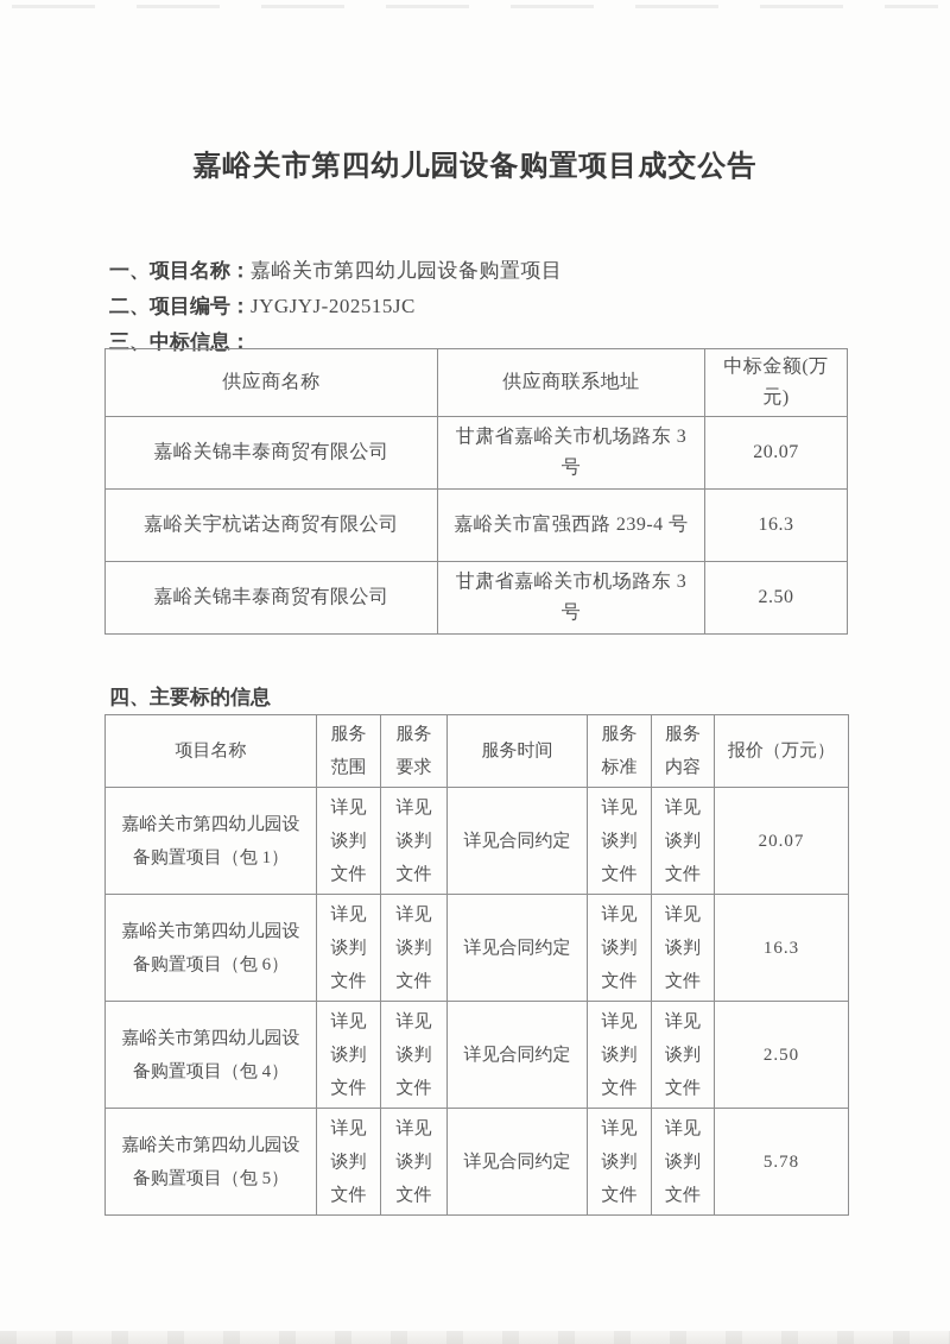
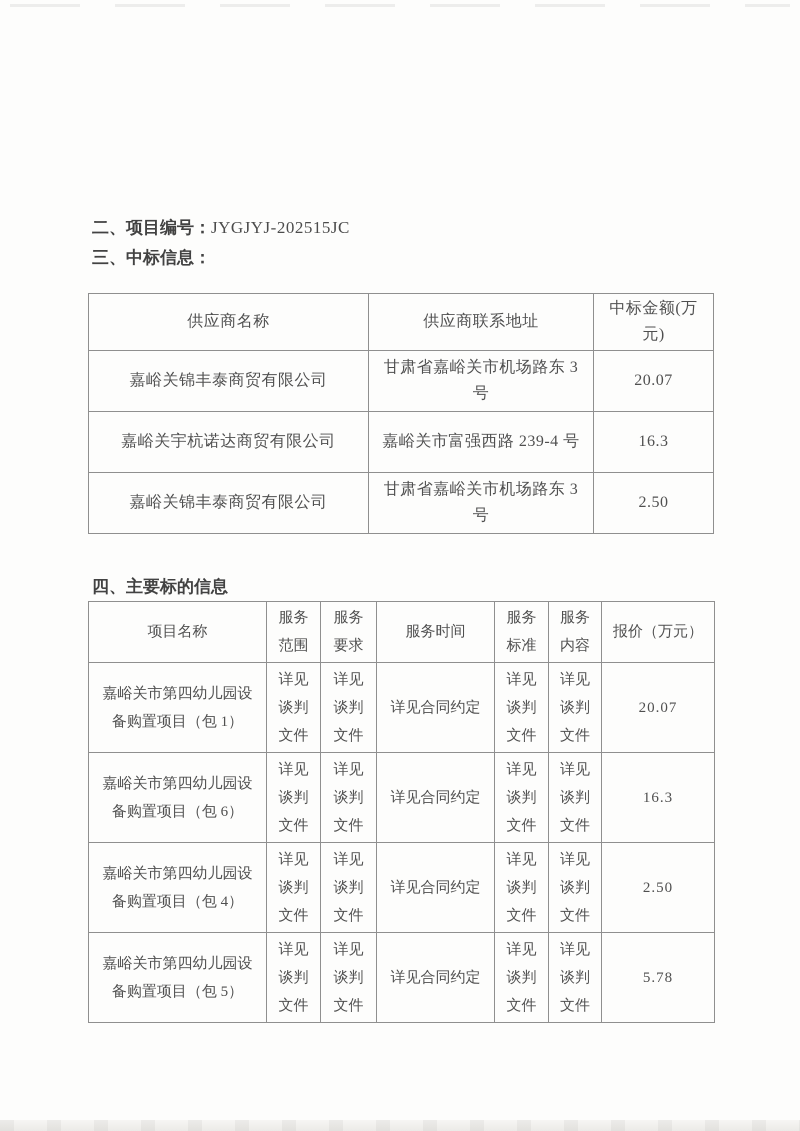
- 嘉峪关市第四幼儿园设备购置项目成交公告
- 一、项目名称：嘉峪关市第四幼儿园设备购置项目
  二、项目编号：JYGJYJ-202515JC
  三、中标信息：
  供应商名称	供应商联系地址	中标金额(万元)
  嘉峪关锦丰泰商贸有限公司	甘肃省嘉峪关市机场路东 3 号	20.07
  嘉峪关宇杭诺达商贸有限公司	嘉峪关市富强西路 239-4 号	16.3
  嘉峪关锦丰泰商贸有限公司	甘肃省嘉峪关市机场路东 3 号	2.50
  四、主要标的信息
  项目名称	服务范围	服务要求	服务时间	服务标准	服务内容	报价（万元）
  嘉峪关市第四幼儿园设备购置项目（包 1）	详见谈判文件	详见谈判文件	详见合同约定	详见谈判文件	详见谈判文件	20.07
  嘉峪关市第四幼儿园设备购置项目（包 6）	详见谈判文件	详见谈判文件	详见合同约定	详见谈判文件	详见谈判文件	16.3
  嘉峪关市第四幼儿园设备购置项目（包 4）	详见谈判文件	详见谈判文件	详见合同约定	详见谈判文件	详见谈判文件	2.50
  嘉峪关市第四幼儿园设备购置项目（包 5）	详见谈判文件	详见谈判文件	详见合同约定	详见谈判文件	详见谈判文件	5.78
